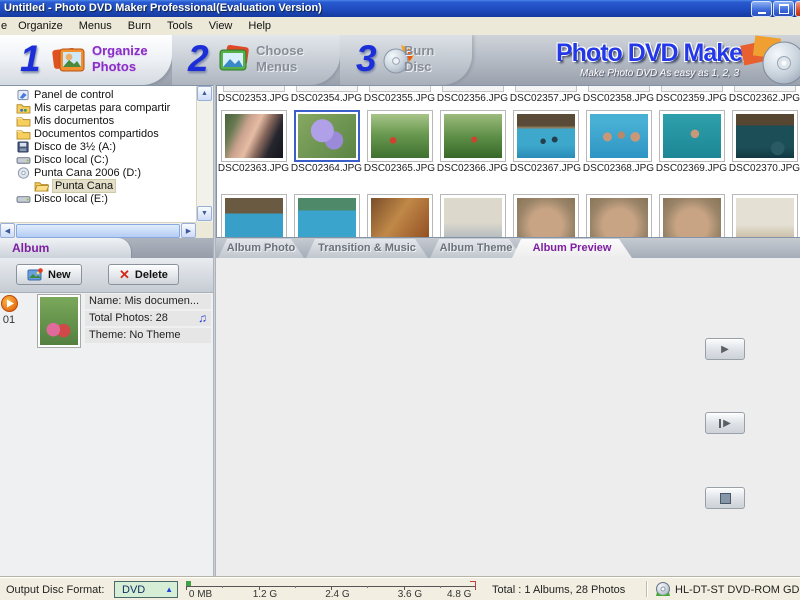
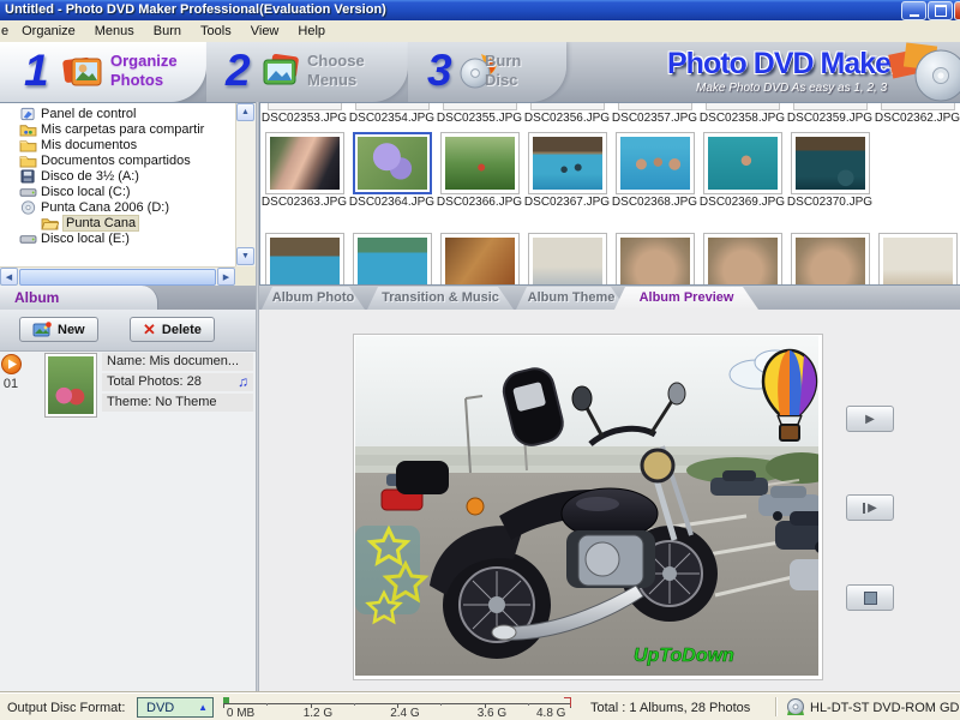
  Untitled - Photo DVD Maker Professional(Evaluation Version)
  e
  Organize
  Menus
  Burn
  Tools
  View
  Help
  1
  Organize
  Photos
  2
  Choose
  Menus
  3
  Burn
  Disc
  Photo DVD Make
  Make Photo DVD As easy as 1, 2, 3
  Panel de control
  Mis carpetas para compartir
  Mis documentos
  Documentos compartidos
  Disco de 3½ (A:)
  Disco local (C:)
  Punta Cana 2006 (D:)
  Punta Cana
  Disco local (E:)
  DSC02353.JPG
  DSC02354.JPG
  DSC02355.JPG
  DSC02356.JPG
  DSC02357.JPG
  DSC02358.JPG
  DSC02359.JPG
  DSC02362.JPG
  DSC02363.JPG
  DSC02364.JPG
- DSC02365.JPG
  DSC02366.JPG
  DSC02367.JPG
  DSC02368.JPG
  DSC02369.JPG
  DSC02370.JPG
  Album
  New
  ✕
  Delete
  01
  Name: Mis documen...
  Total Photos: 28
  ♫
  Theme: No Theme
  Album Photo
  Transition & Music
  Album Theme
  Album Preview
+ UpToDown
  ▶
  ▶
  Output Disc Format:
  DVD
  ▲
  0 MB
  1.2 G
  2.4 G
  3.6 G
  4.8 G
  Total : 1 Albums, 28 Photos
